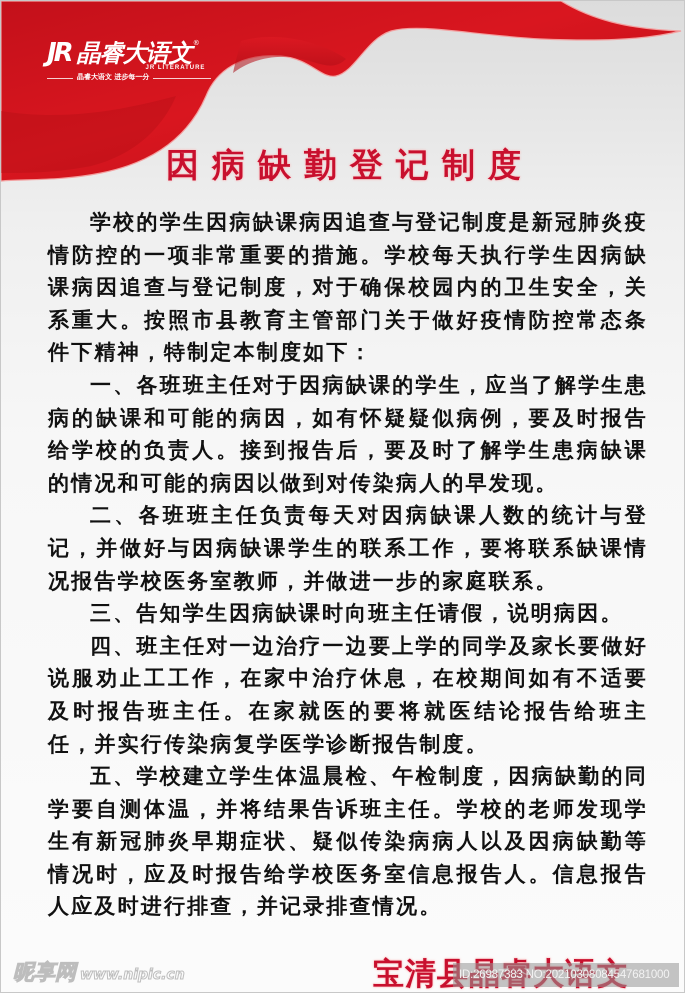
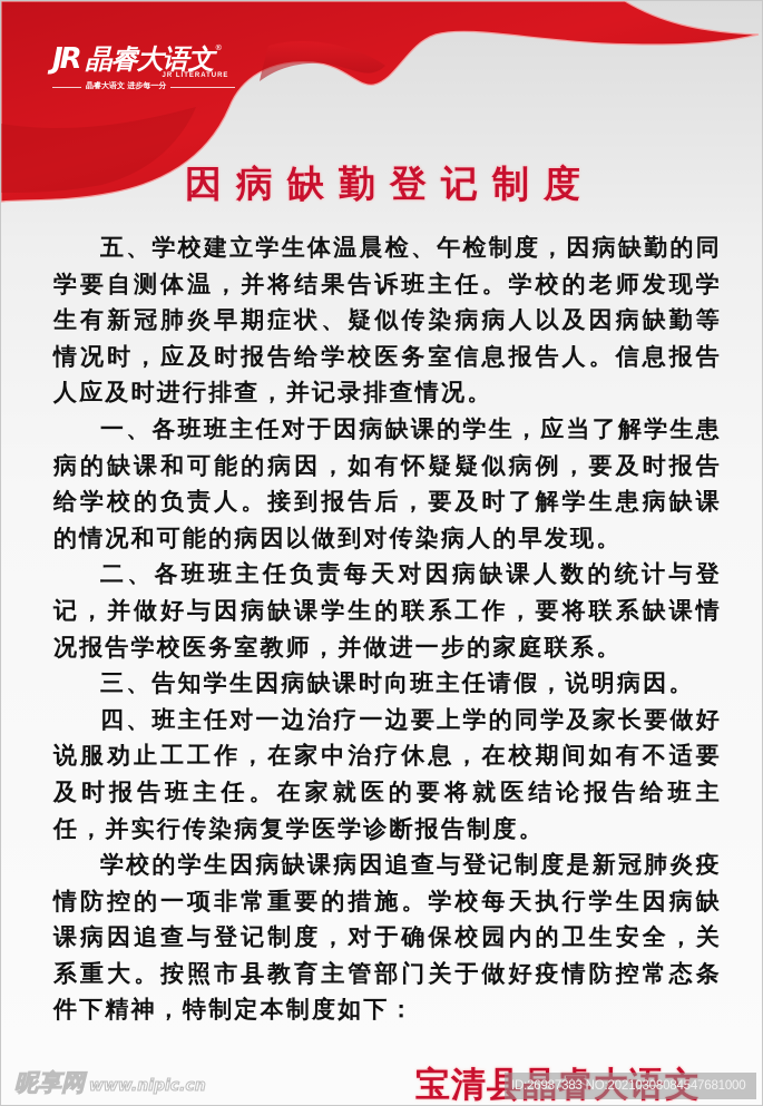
  JR
  晶睿大语文
  ®
  晶睿大语文 进步每一分
  因病缺勤登记制度
- 学校的学生因病缺课病因追查与登记制度是新冠肺炎疫情防控的一项非常重要的措施。学校每天执行学生因病缺课病因追查与登记制度，对于确保校园内的卫生安全，关系重大。按照市县教育主管部门关于做好疫情防控常态条件下精神，特制定本制度如下：
+ 五、学校建立学生体温晨检、午检制度，因病缺勤的同学要自测体温，并将结果告诉班主任。学校的老师发现学生有新冠肺炎早期症状、疑似传染病病人以及因病缺勤等情况时，应及时报告给学校医务室信息报告人。信息报告人应及时进行排查，并记录排查情况。
  一、各班班主任对于因病缺课的学生，应当了解学生患病的缺课和可能的病因，如有怀疑疑似病例，要及时报告给学校的负责人。接到报告后，要及时了解学生患病缺课的情况和可能的病因以做到对传染病人的早发现。
  二、各班班主任负责每天对因病缺课人数的统计与登记，并做好与因病缺课学生的联系工作，要将联系缺课情况报告学校医务室教师，并做进一步的家庭联系。
  三、告知学生因病缺课时向班主任请假，说明病因。
  四、班主任对一边治疗一边要上学的同学及家长要做好说服劝止工工作，在家中治疗休息，在校期间如有不适要及时报告班主任。在家就医的要将就医结论报告给班主任，并实行传染病复学医学诊断报告制度。
- 五、学校建立学生体温晨检、午检制度，因病缺勤的同学要自测体温，并将结果告诉班主任。学校的老师发现学生有新冠肺炎早期症状、疑似传染病病人以及因病缺勤等情况时，应及时报告给学校医务室信息报告人。信息报告人应及时进行排查，并记录排查情况。
+ 学校的学生因病缺课病因追查与登记制度是新冠肺炎疫情防控的一项非常重要的措施。学校每天执行学生因病缺课病因追查与登记制度，对于确保校园内的卫生安全，关系重大。按照市县教育主管部门关于做好疫情防控常态条件下精神，特制定本制度如下：
  昵享网 www.nipic.cn
  宝清县晶睿大语文
  ID:26987383 NO:20210308084547681000
